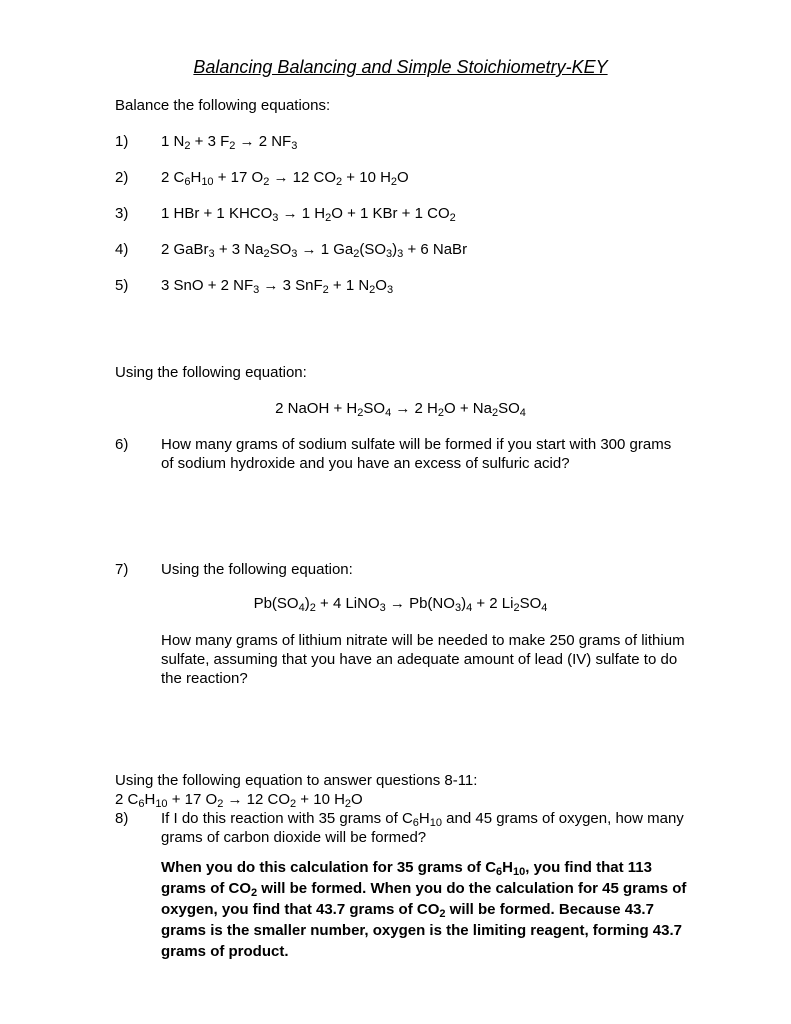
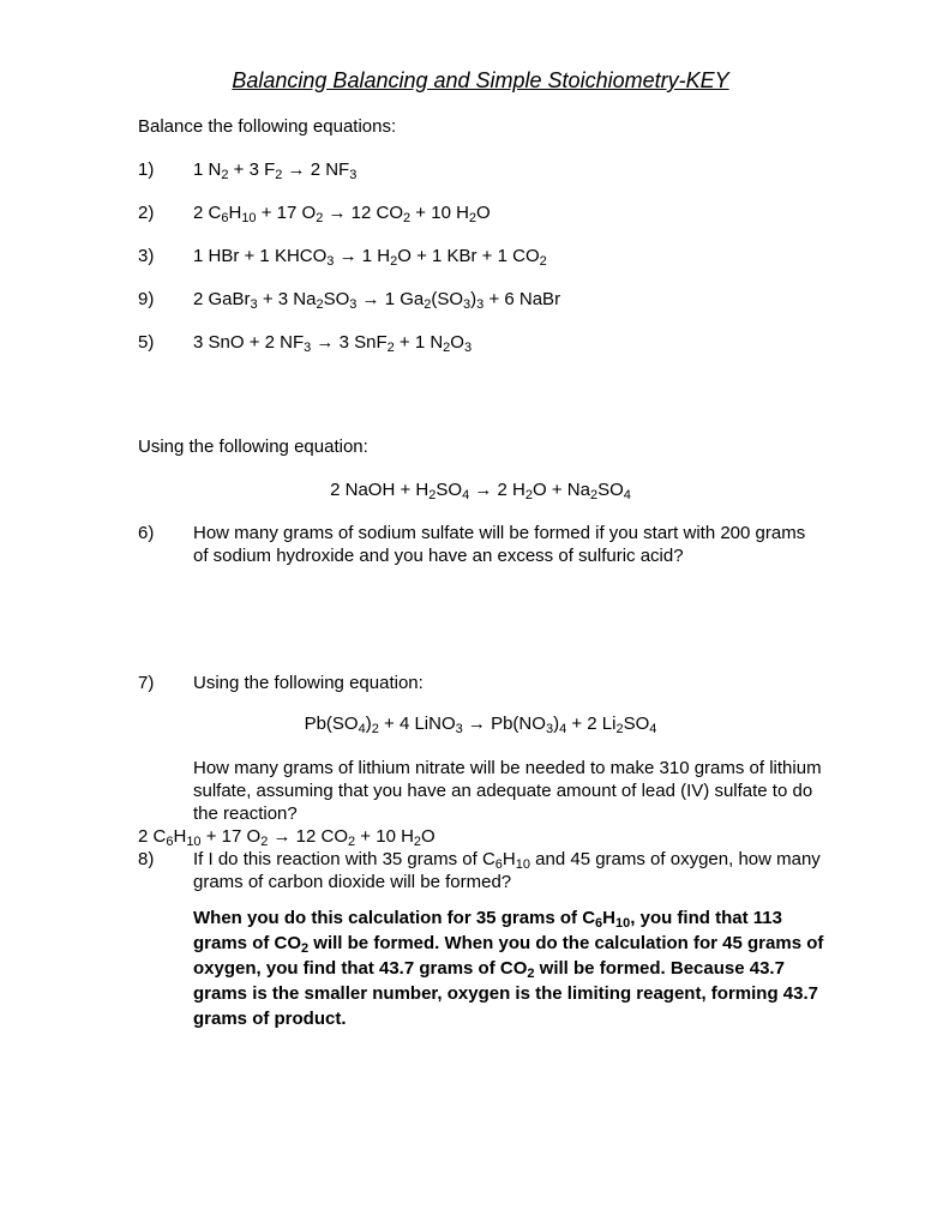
  Balancing Balancing and Simple Stoichiometry-KEY
  Balance the following equations:
  1)
  1 N2 + 3 F2 → 2 NF3
  2)
  2 C6H10 + 17 O2 → 12 CO2 + 10 H2O
  3)
  1 HBr + 1 KHCO3 → 1 H2O + 1 KBr + 1 CO2
- 4)
+ 9)
  2 GaBr3 + 3 Na2SO3 → 1 Ga2(SO3)3 + 6 NaBr
  5)
  3 SnO + 2 NF3 → 3 SnF2 + 1 N2O3
  Using the following equation:
  2 NaOH + H2SO4 → 2 H2O + Na2SO4
  6)
- How many grams of sodium sulfate will be formed if you start with 300 grams of sodium hydroxide and you have an excess of sulfuric acid?
+ How many grams of sodium sulfate will be formed if you start with 200 grams of sodium hydroxide and you have an excess of sulfuric acid?
  7)
  Using the following equation:
  Pb(SO4)2 + 4 LiNO3 → Pb(NO3)4 + 2 Li2SO4
- How many grams of lithium nitrate will be needed to make 250 grams of lithium sulfate, assuming that you have an adequate amount of lead (IV) sulfate to do the reaction?
+ How many grams of lithium nitrate will be needed to make 310 grams of lithium sulfate, assuming that you have an adequate amount of lead (IV) sulfate to do the reaction?
- Using the following equation to answer questions 8-11:
  2 C6H10 + 17 O2 → 12 CO2 + 10 H2O
  8)
  If I do this reaction with 35 grams of C6H10 and 45 grams of oxygen, how many grams of carbon dioxide will be formed?
  When you do this calculation for 35 grams of C6H10, you find that 113 grams of CO2 will be formed. When you do the calculation for 45 grams of oxygen, you find that 43.7 grams of CO2 will be formed. Because 43.7 grams is the smaller number, oxygen is the limiting reagent, forming 43.7 grams of product.
